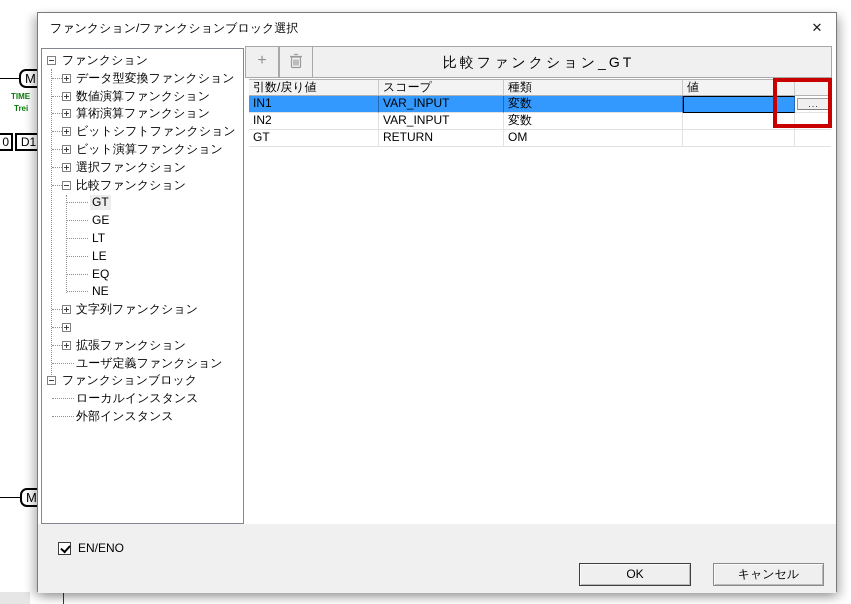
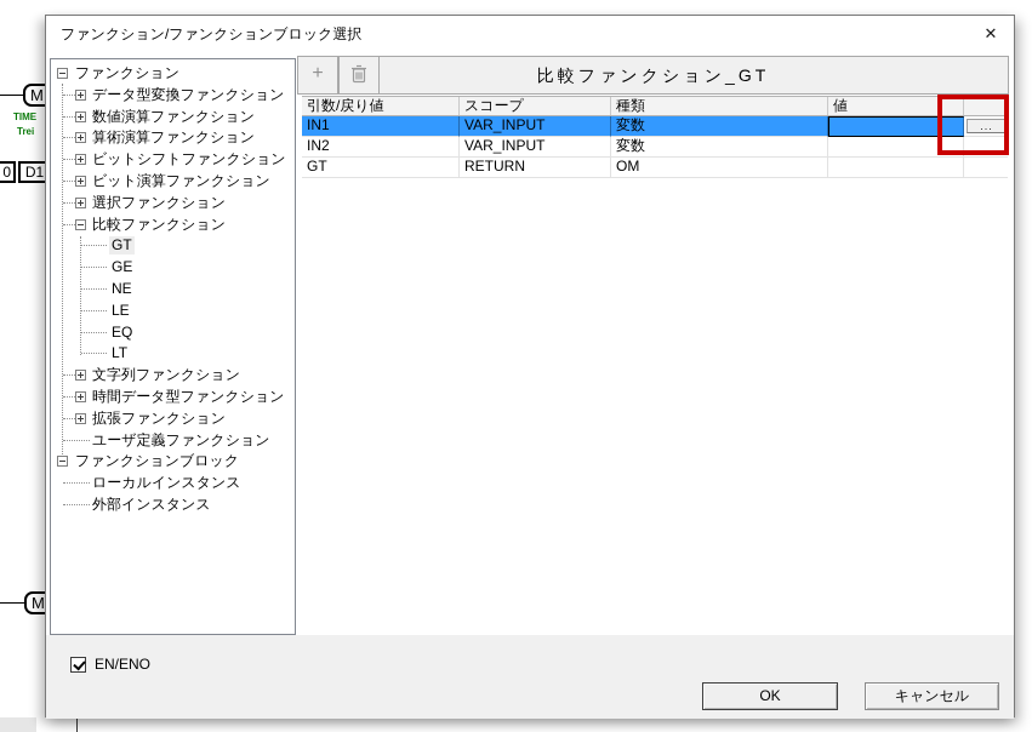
  M
  TIME
  Trei
  0
  D1
  M
  ファンクション/ファンクションブロック選択
  ✕
  ファンクション
  データ型変換ファンクション
  数値演算ファンクション
  算術演算ファンクション
  ビットシフトファンクション
  ビット演算ファンクション
  選択ファンクション
  比較ファンクション
  GT
  GE
- LT
+ NE
  LE
  EQ
- NE
+ LT
  文字列ファンクション
+ 時間データ型ファンクション
  拡張ファンクション
  ユーザ定義ファンクション
  ファンクションブロック
  ローカルインスタンス
  外部インスタンス
  比較ファンクション_GT
  +
  引数/戻り値
  スコープ
  種類
  値
  IN1
  VAR_INPUT
  変数
  ...
  IN2
  VAR_INPUT
  変数
  GT
  RETURN
  OM
  EN/ENO
  OK
  キャンセル
